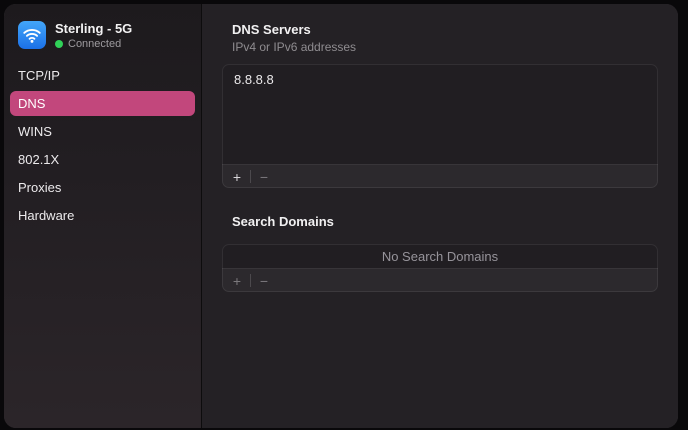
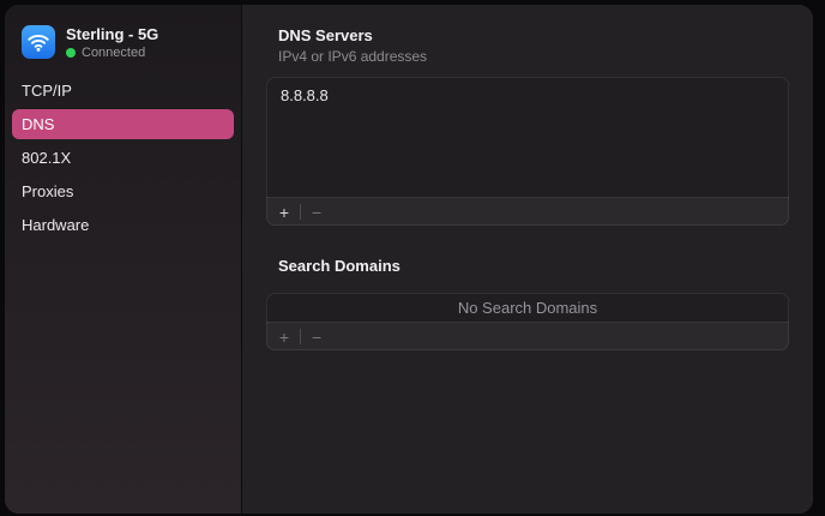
  Sterling - 5G
  Connected
  TCP/IP
  DNS
- WINS
  802.1X
  Proxies
  Hardware
  DNS Servers
  IPv4 or IPv6 addresses
  8.8.8.8
  +
  −
  Search Domains
  No Search Domains
  +
  −
